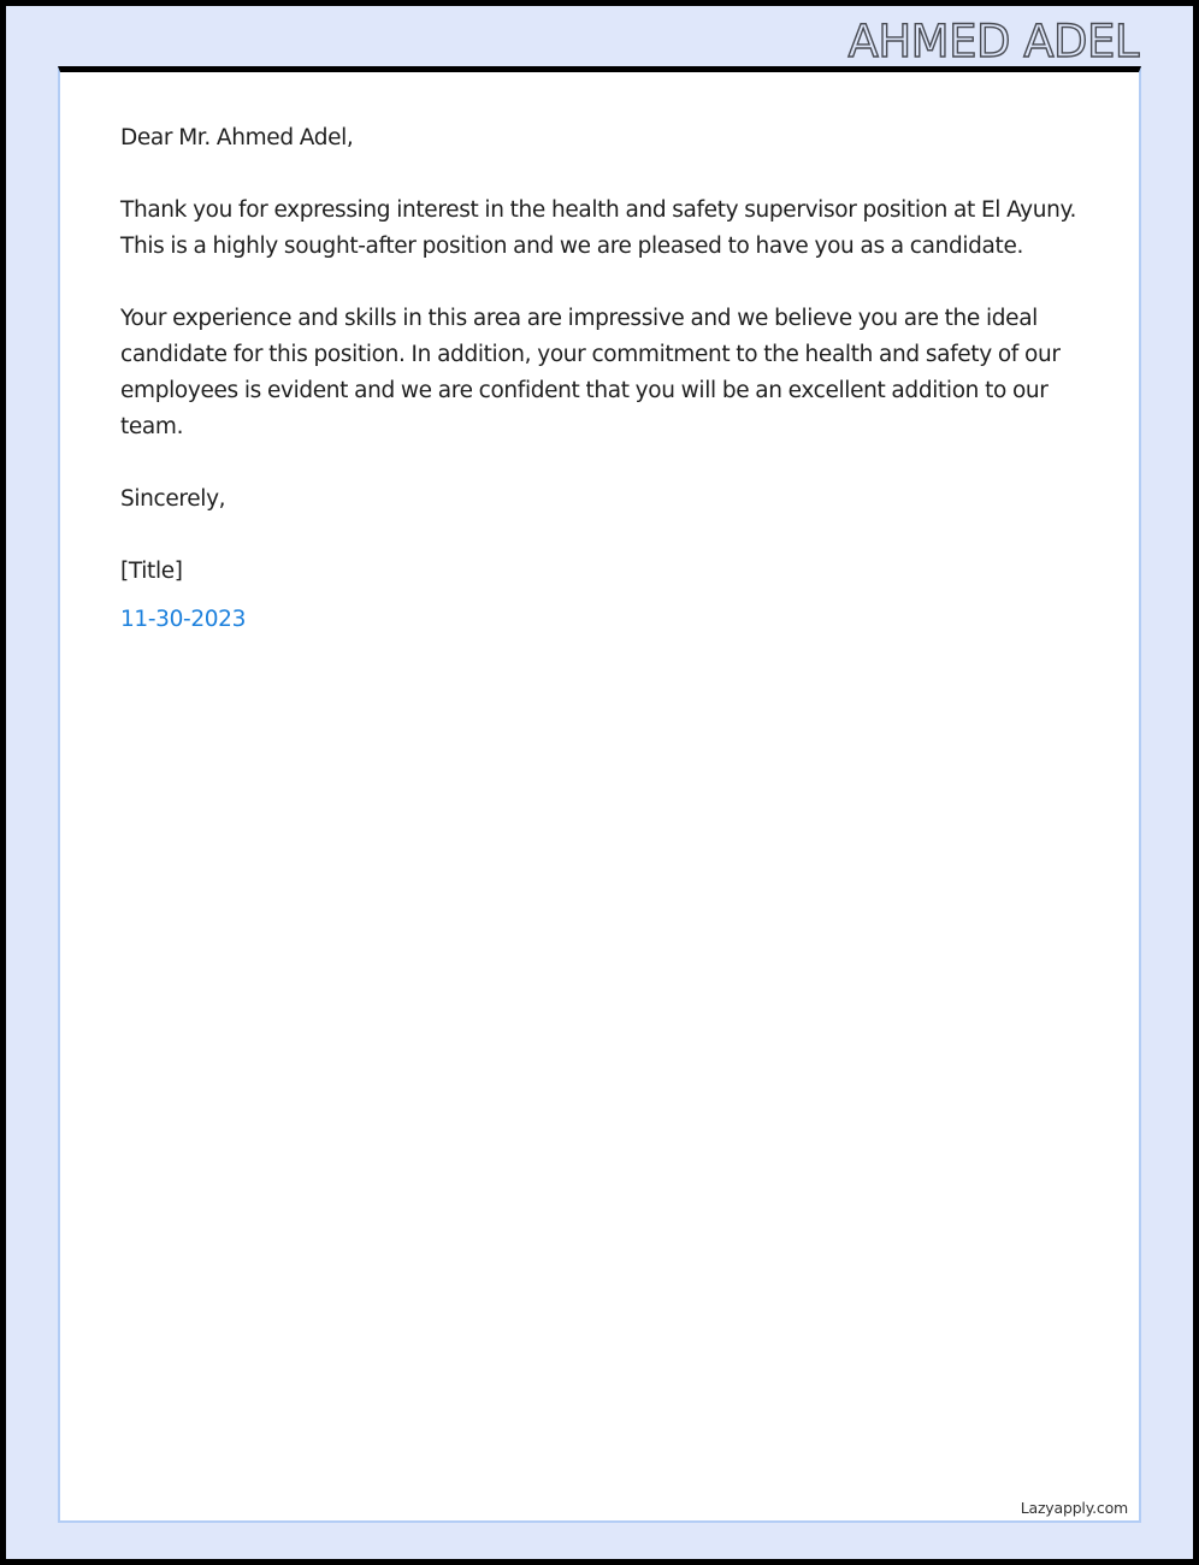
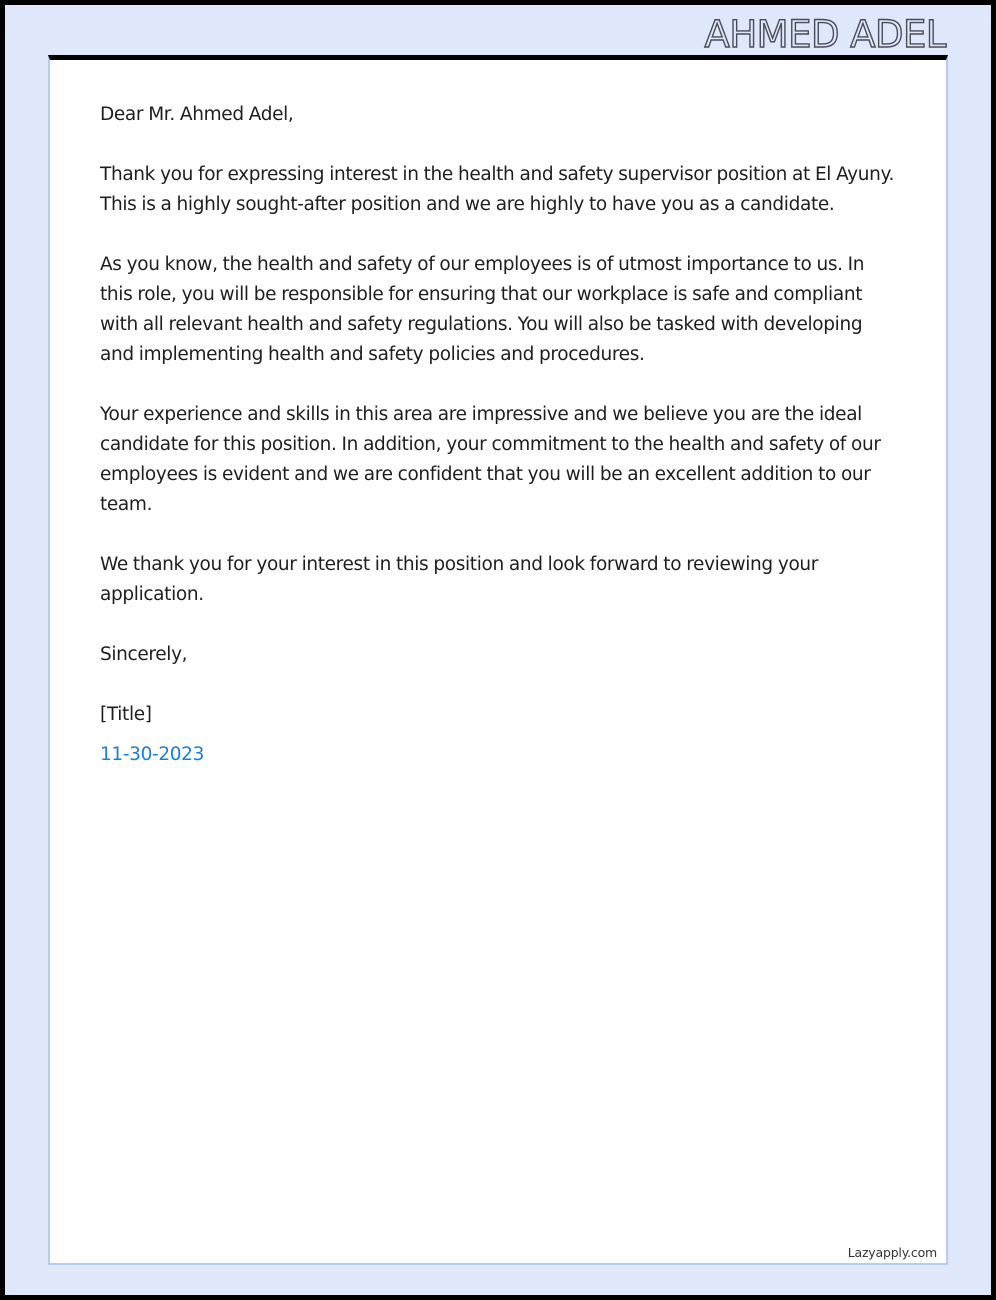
  AHMED ADEL
  Dear Mr. Ahmed Adel,
- Thank you for expressing interest in the health and safety supervisor position at El Ayuny. This is a highly sought-after position and we are pleased to have you as a candidate.
+ Thank you for expressing interest in the health and safety supervisor position at El Ayuny. This is a highly sought-after position and we are highly to have you as a candidate.
+ As you know, the health and safety of our employees is of utmost importance to us. In this role, you will be responsible for ensuring that our workplace is safe and compliant with all relevant health and safety regulations. You will also be tasked with developing and implementing health and safety policies and procedures.
  Your experience and skills in this area are impressive and we believe you are the ideal candidate for this position. In addition, your commitment to the health and safety of our employees is evident and we are confident that you will be an excellent addition to our team.
+ We thank you for your interest in this position and look forward to reviewing your application.
  Sincerely,
  [Title]
  11-30-2023
  Lazyapply.com
